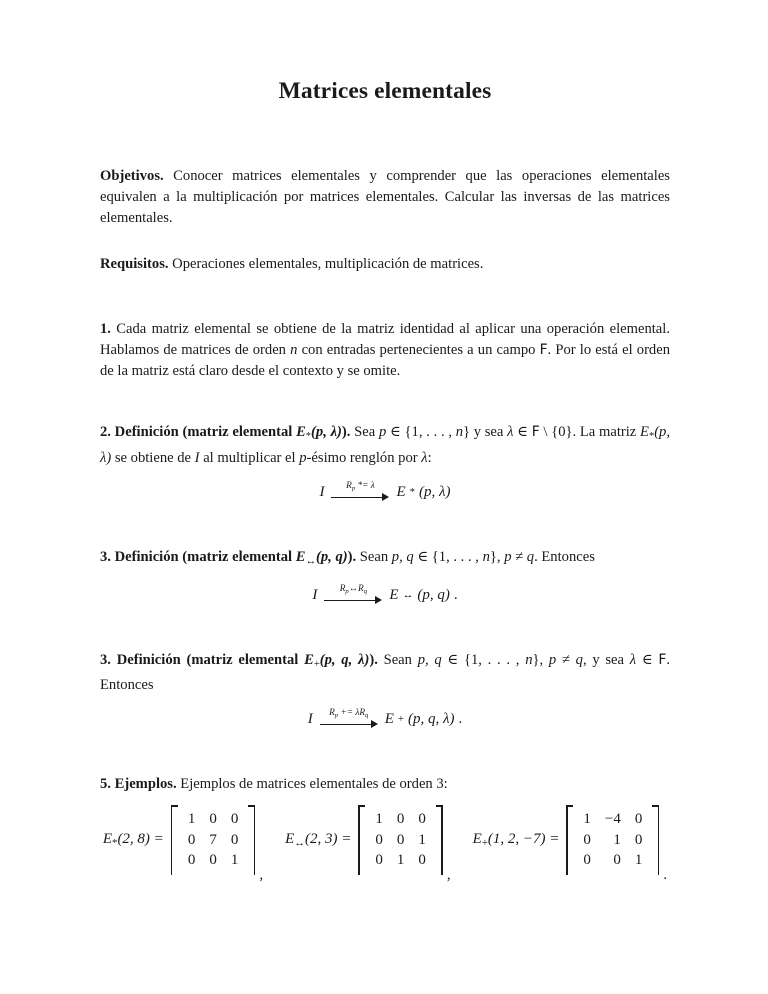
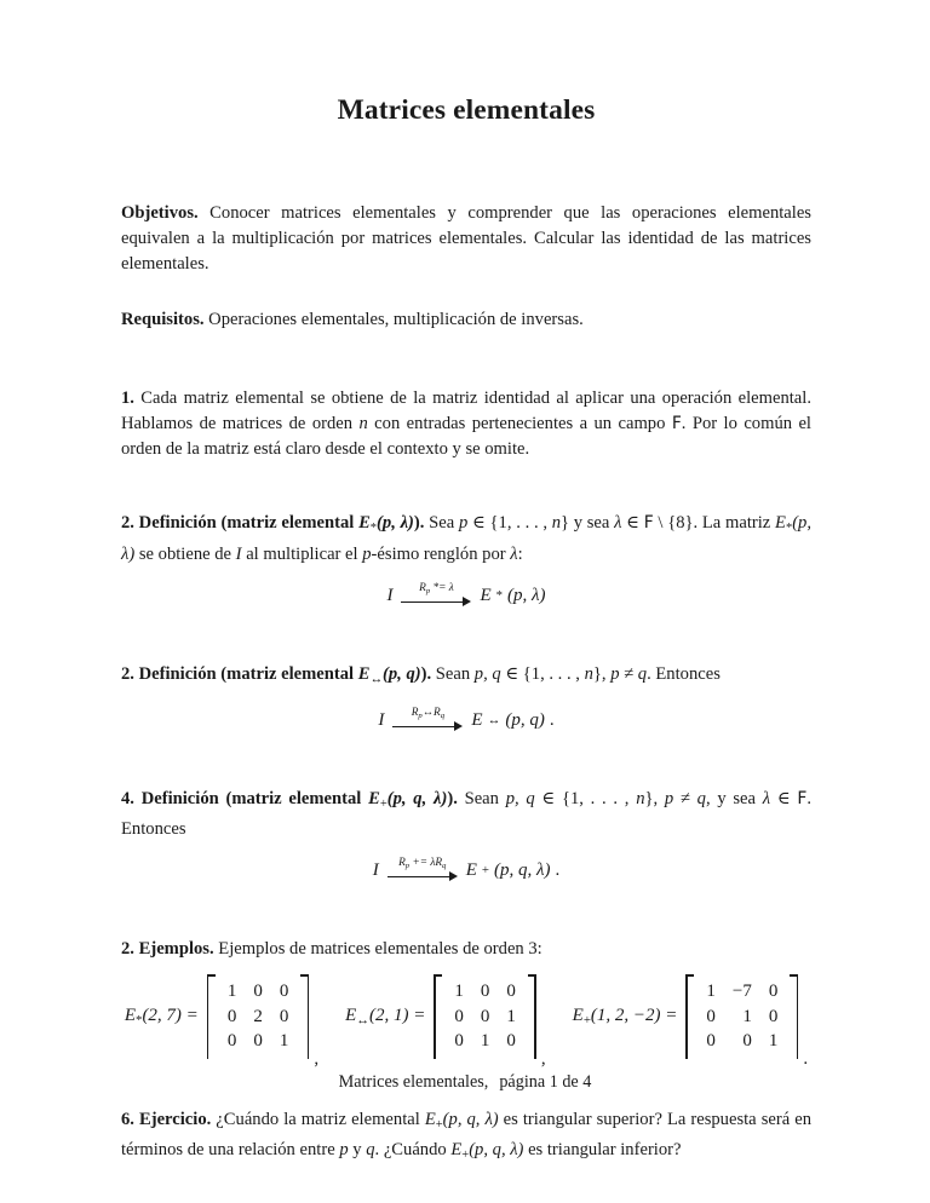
  Matrices elementales
- Objetivos. Conocer matrices elementales y comprender que las operaciones elementales equivalen a la multiplicación por matrices elementales. Calcular las inversas de las matrices elementales.
+ Objetivos. Conocer matrices elementales y comprender que las operaciones elementales equivalen a la multiplicación por matrices elementales. Calcular las identidad de las matrices elementales.
- Requisitos. Operaciones elementales, multiplicación de matrices.
+ Requisitos. Operaciones elementales, multiplicación de inversas.
- 1. Cada matriz elemental se obtiene de la matriz identidad al aplicar una operación elemental. Hablamos de matrices de orden n con entradas pertenecientes a un campo F. Por lo está el orden de la matriz está claro desde el contexto y se omite.
+ 1. Cada matriz elemental se obtiene de la matriz identidad al aplicar una operación elemental. Hablamos de matrices de orden n con entradas pertenecientes a un campo F. Por lo común el orden de la matriz está claro desde el contexto y se omite.
- 2. Definición (matriz elemental E*(p, λ)). Sea p ∈ {1, . . . , n} y sea λ ∈ F \ {0}. La matriz E*(p, λ) se obtiene de I al multiplicar el p-ésimo renglón por λ:
+ 2. Definición (matriz elemental E*(p, λ)). Sea p ∈ {1, . . . , n} y sea λ ∈ F \ {8}. La matriz E*(p, λ) se obtiene de I al multiplicar el p-ésimo renglón por λ:
  I
  R *= λ
  E
  *
  (p, λ)
- 3. Definición (matriz elemental E↔(p, q)). Sean p, q ∈ {1, . . . , n}, p ≠ q. Entonces
+ 2. Definición (matriz elemental E↔(p, q)). Sean p, q ∈ {1, . . . , n}, p ≠ q. Entonces
  I
  E
  ↔
  (p, q)
  .
- 3. Definición (matriz elemental E+(p, q, λ)). Sean p, q ∈ {1, . . . , n}, p ≠ q, y sea λ ∈ F. Entonces
+ 4. Definición (matriz elemental E+(p, q, λ)). Sean p, q ∈ {1, . . . , n}, p ≠ q, y sea λ ∈ F. Entonces
  I
  R += λR
  E
  +
  (p, q, λ)
  .
- 5. Ejemplos. Ejemplos de matrices elementales de orden 3:
+ 2. Ejemplos. Ejemplos de matrices elementales de orden 3:
- E*(2, 8) =
+ E*(2, 7) =
  1	0	0
- 0	7	0
+ 0	2	0
  0	0	1
  ,
- E↔(2, 3) =
+ E↔(2, 1) =
  1	0	0
  0	0	1
  0	1	0
  ,
- E+(1, 2, −7) =
+ E+(1, 2, −2) =
- 1	−4	0
+ 1	−7	0
  0	1	0
  0	0	1
  .
+ 6. Ejercicio. ¿Cuándo la matriz elemental E+(p, q, λ) es triangular superior? La respuesta será en términos de una relación entre p y q. ¿Cuándo E+(p, q, λ) es triangular inferior?
+ Matrices elementales, página 1 de 4
